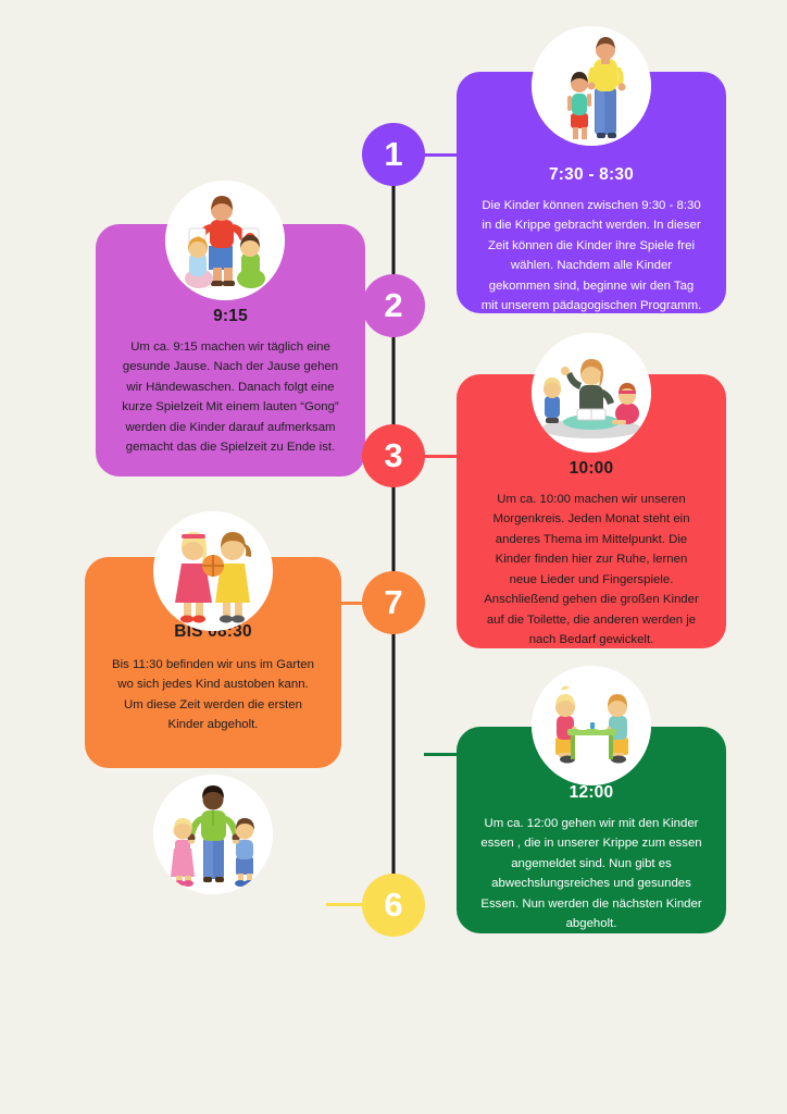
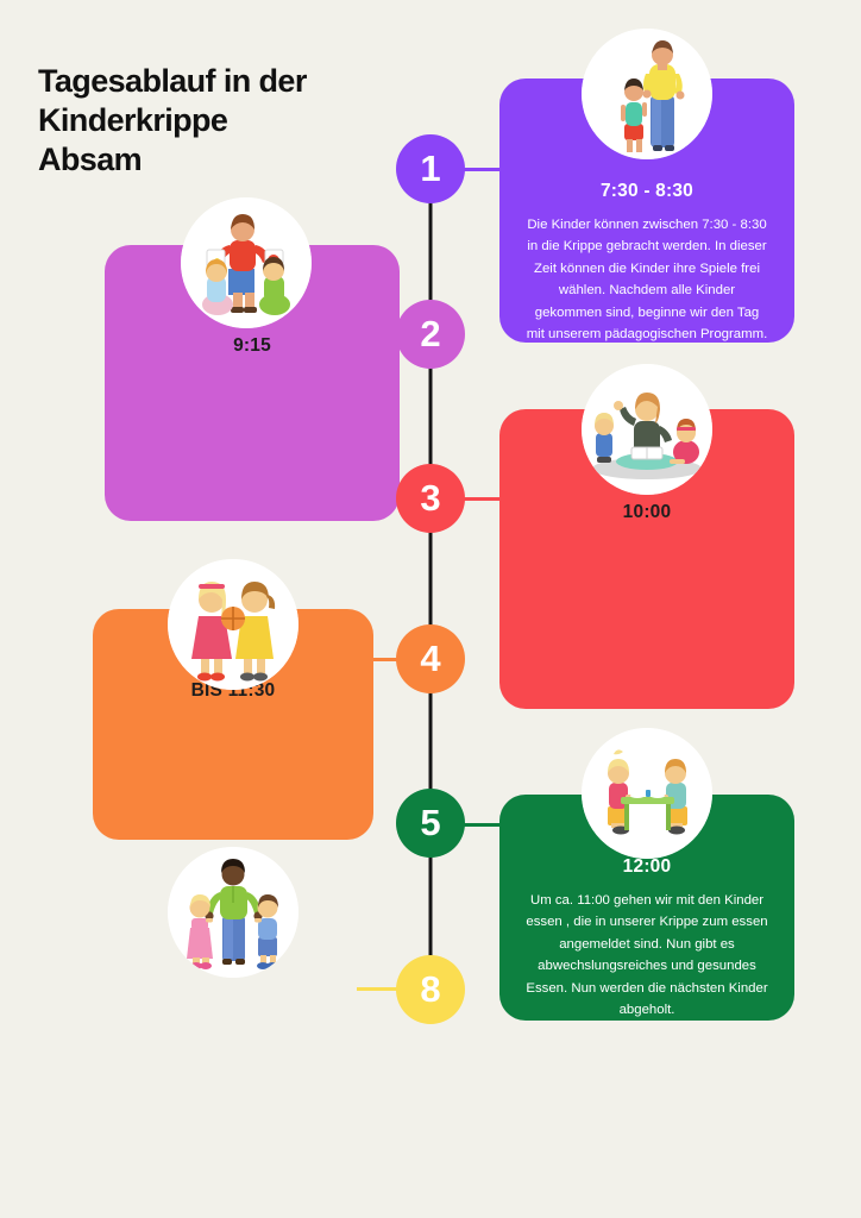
+ Tagesablauf in der
+ Kinderkrippe
+ Absam
  7:30 - 8:30
- Die Kinder können zwischen 9:30 - 8:30 in die Krippe gebracht werden. In dieser Zeit können die Kinder ihre Spiele frei wählen. Nachdem alle Kinder gekommen sind, beginne wir den Tag mit unserem pädagogischen Programm.
+ Die Kinder können zwischen 7:30 - 8:30 in die Krippe gebracht werden. In dieser Zeit können die Kinder ihre Spiele frei wählen. Nachdem alle Kinder gekommen sind, beginne wir den Tag mit unserem pädagogischen Programm.
  1
  9:15
- Um ca. 9:15 machen wir täglich eine gesunde Jause. Nach der Jause gehen wir Händewaschen. Danach folgt eine kurze Spielzeit Mit einem lauten “Gong” werden die Kinder darauf aufmerksam gemacht das die Spielzeit zu Ende ist.
  2
  10:00
- Um ca. 10:00 machen wir unseren Morgenkreis. Jeden Monat steht ein anderes Thema im Mittelpunkt. Die Kinder finden hier zur Ruhe, lernen neue Lieder und Fingerspiele. Anschließend gehen die großen Kinder auf die Toilette, die anderen werden je nach Bedarf gewickelt.
  3
- BIS 08:30
+ BIS 11:30
- Bis 11:30 befinden wir uns im Garten wo sich jedes Kind austoben kann. Um diese Zeit werden die ersten Kinder abgeholt.
- 7
+ 4
  12:00
- Um ca. 12:00 gehen wir mit den Kinder essen , die in unserer Krippe zum essen angemeldet sind. Nun gibt es abwechslungsreiches und gesundes Essen. Nun werden die nächsten Kinder abgeholt.
+ Um ca. 11:00 gehen wir mit den Kinder essen , die in unserer Krippe zum essen angemeldet sind. Nun gibt es abwechslungsreiches und gesundes Essen. Nun werden die nächsten Kinder abgeholt.
+ 5
- 6
+ 8
